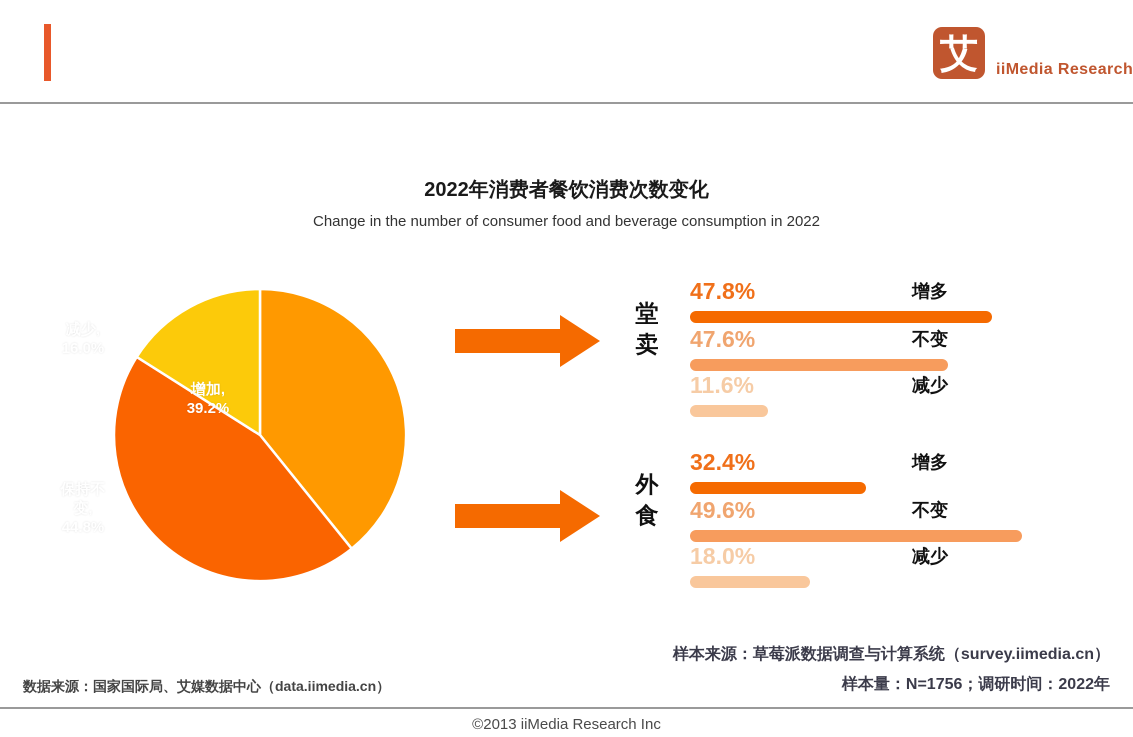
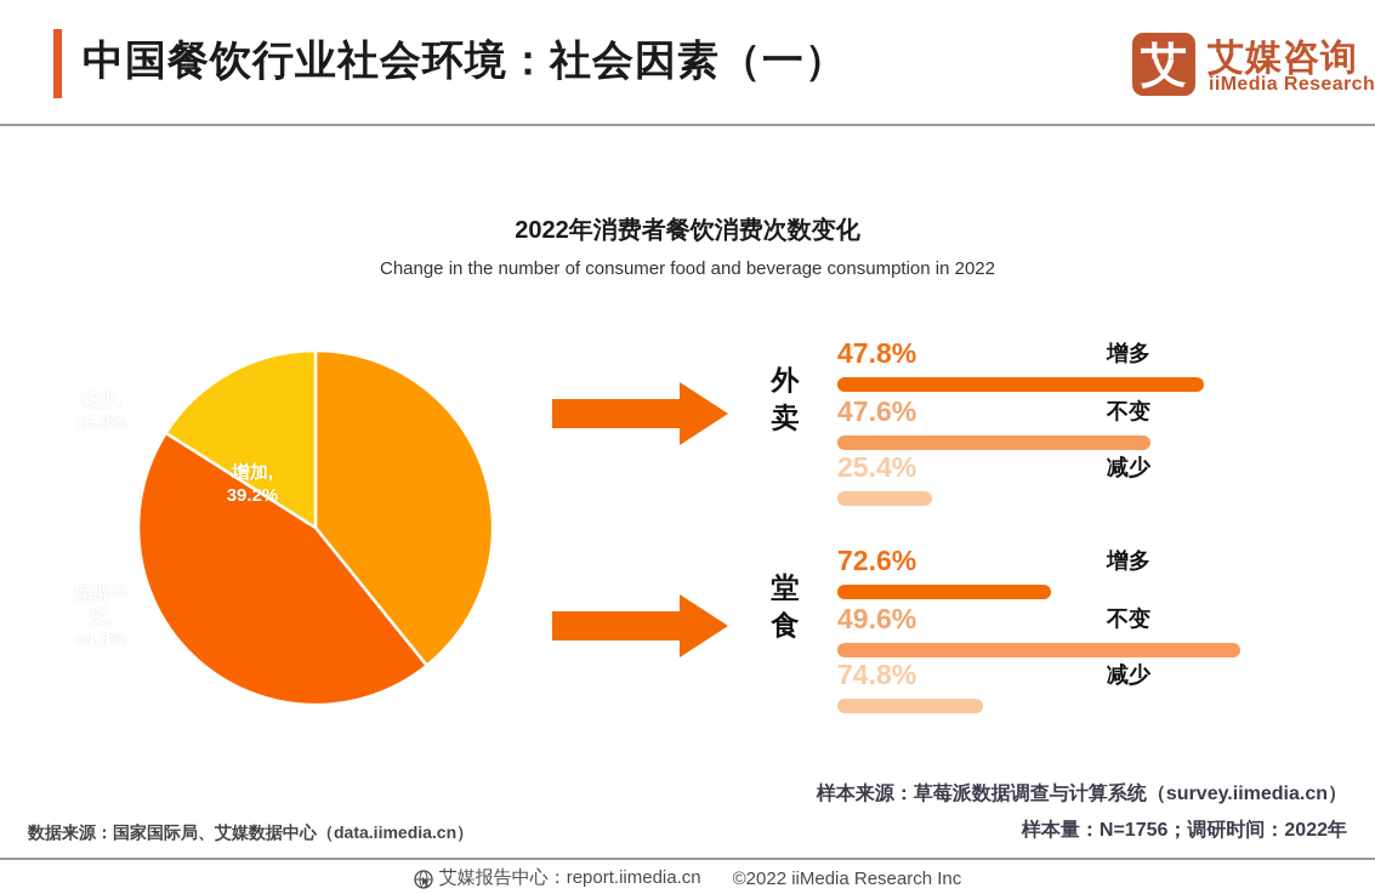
+ 中国餐饮行业社会环境：社会因素（一）
  艾
+ 艾媒咨询
  iiMedia Research
  2022年消费者餐饮消费次数变化
  Change in the number of consumer food and beverage consumption in 2022
  增加,
  39.2%
- 堂
+ 外
  卖
  47.8%
  增多
  47.6%
  不变
- 11.6%
+ 25.4%
  减少
- 外
+ 堂
  食
- 32.4%
+ 72.6%
  增多
  49.6%
  不变
- 18.0%
+ 74.8%
  减少
  样本来源：草莓派数据调查与计算系统（survey.iimedia.cn）
  样本量：N=1756；调研时间：2022年
  数据来源：国家国际局、艾媒数据中心（data.iimedia.cn）
+ 艾媒报告中心：report.iimedia.cn
- ©2013 iiMedia Research Inc
+ ©2022 iiMedia Research Inc
